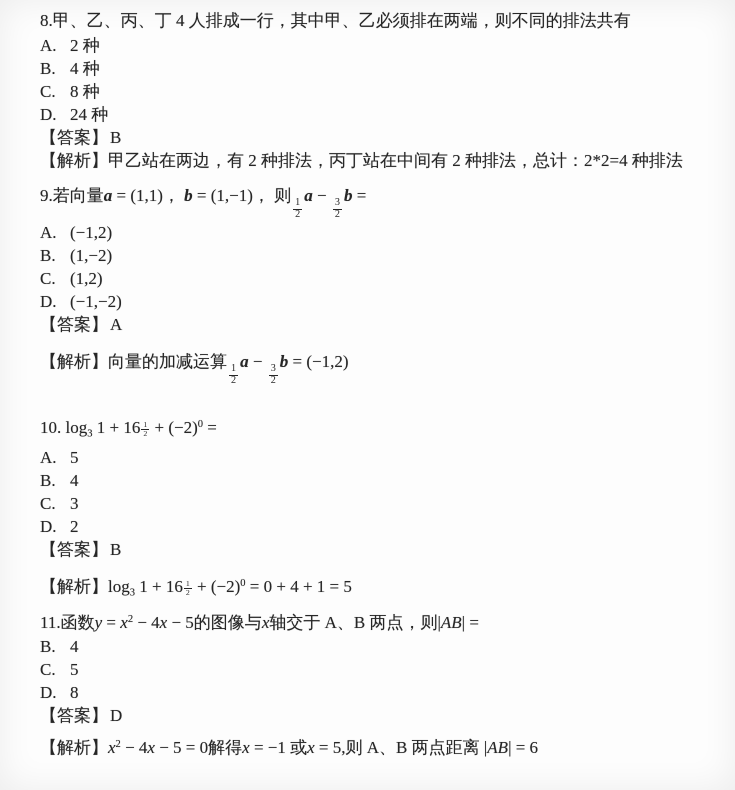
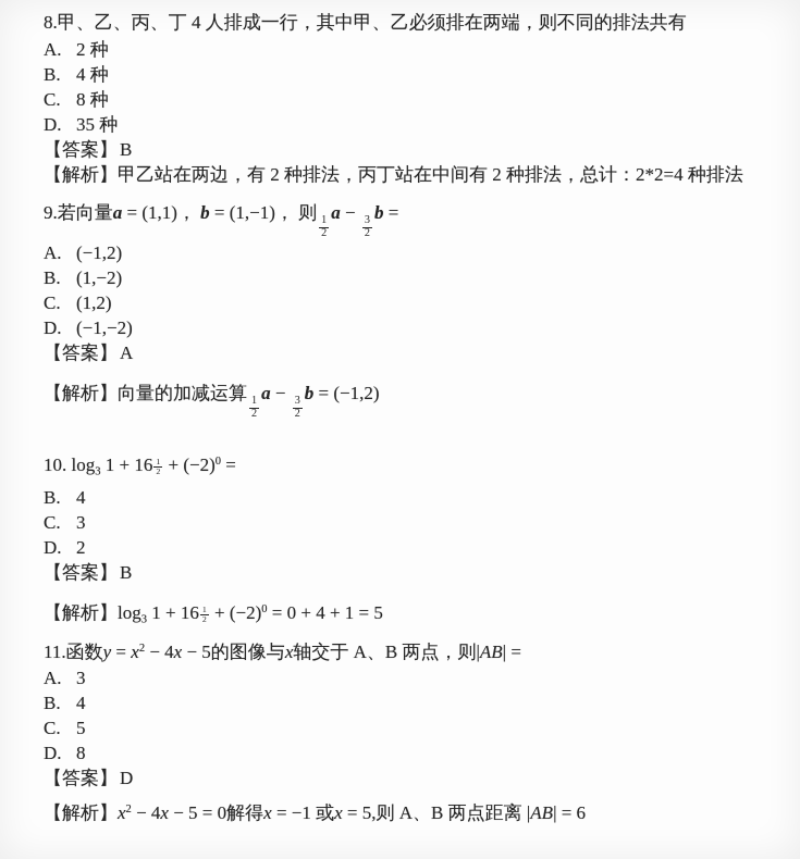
  8.甲、乙、丙、丁 4 人排成一行，其中甲、乙必须排在两端，则不同的排法共有
  A. 2 种
  B. 4 种
  C. 8 种
- D. 24 种
+ D. 35 种
  【答案】B
  【解析】甲乙站在两边，有 2 种排法，丙丁站在中间有 2 种排法，总计：2*2=4 种排法
  9.若向量a = (1,1)， b = (1,−1)， 则
  1
  2
  a −
  3
  2
  b =
  A. (−1,2)
  B. (1,−2)
  C. (1,2)
  D. (−1,−2)
  【答案】A
  【解析】向量的加减运算
  1
  2
  a −
  3
  2
  b = (−1,2)
  10. log3 1 + 16
  1
  2
  + (−2)0 =
- A. 5
  B. 4
  C. 3
  D. 2
  【答案】B
  【解析】log3 1 + 16
  1
  2
  + (−2)0 = 0 + 4 + 1 = 5
  11.函数y = x2 − 4x − 5的图像与x轴交于 A、B 两点，则|AB| =
+ A. 3
  B. 4
  C. 5
  D. 8
  【答案】D
  【解析】x2 − 4x − 5 = 0解得x = −1 或x = 5,则 A、B 两点距离 |AB| = 6
